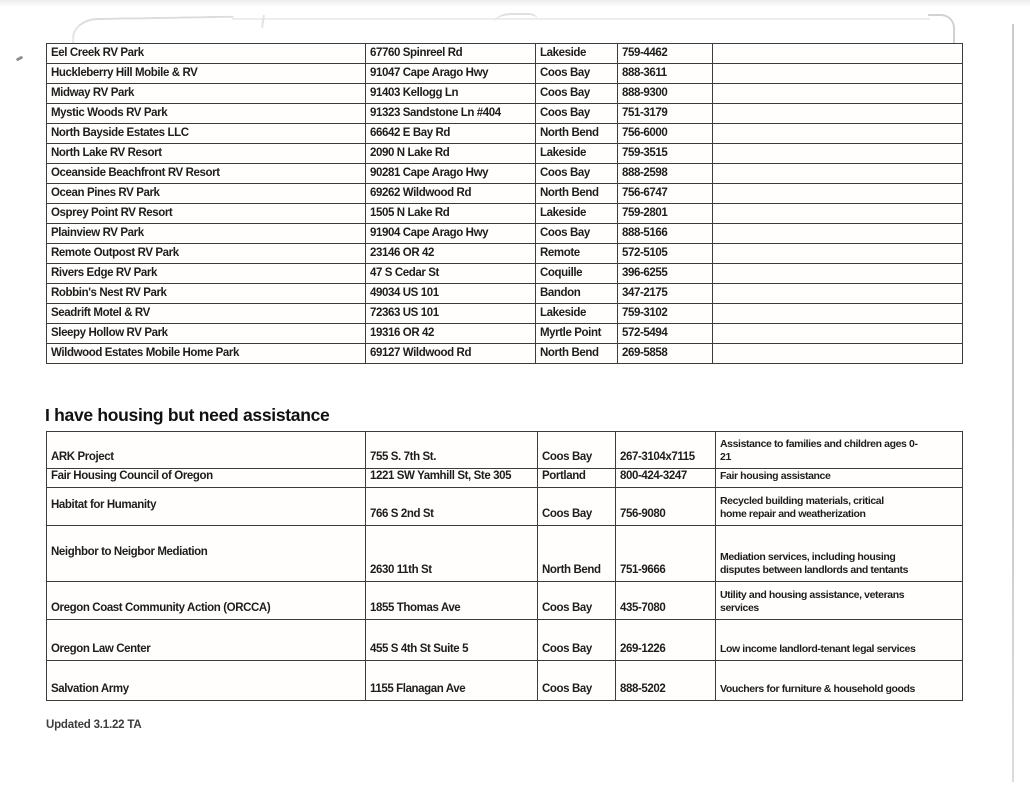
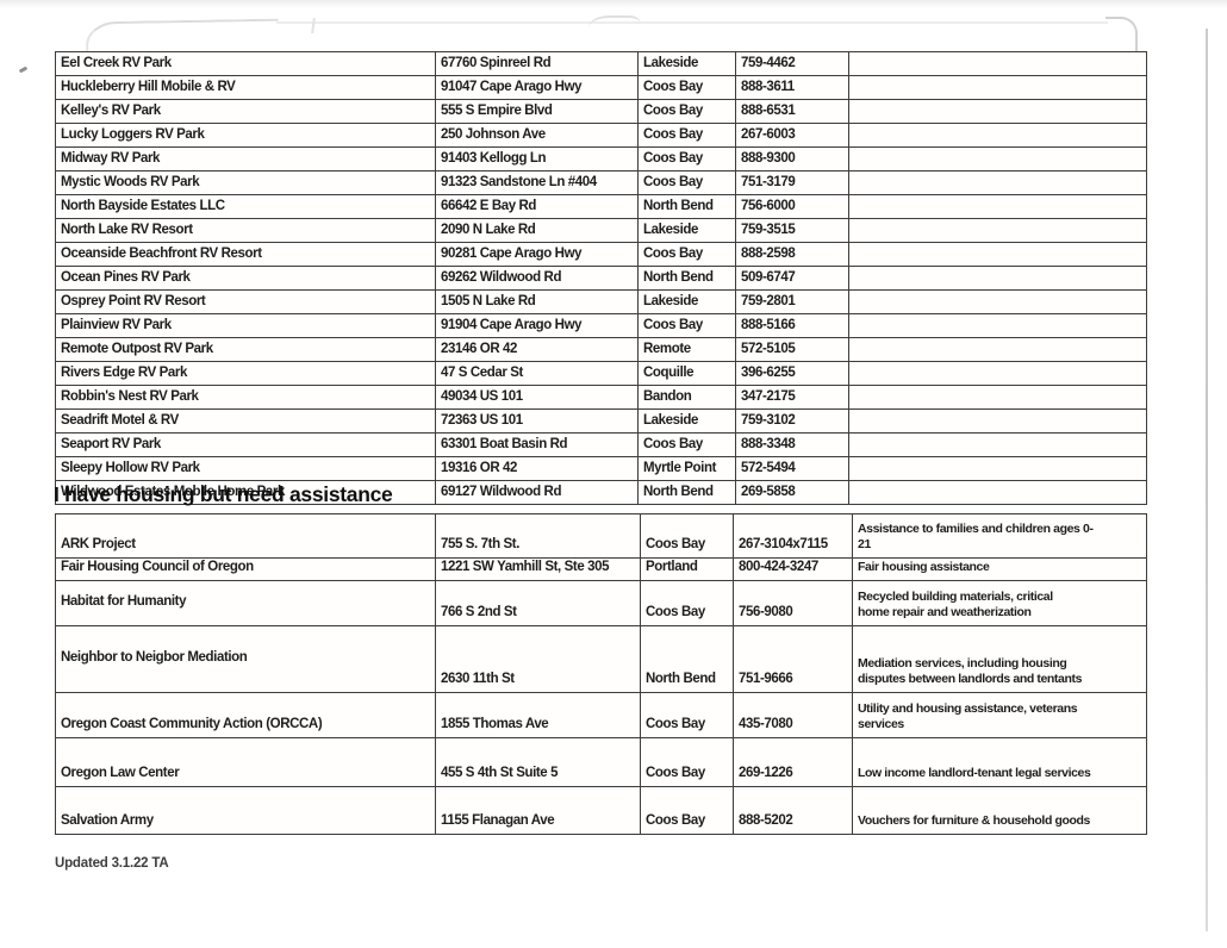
  Eel Creek RV Park	67760 Spinreel Rd	Lakeside	759-4462
  Huckleberry Hill Mobile & RV	91047 Cape Arago Hwy	Coos Bay	888-3611
+ Kelley's RV Park	555 S Empire Blvd	Coos Bay	888-6531
+ Lucky Loggers RV Park	250 Johnson Ave	Coos Bay	267-6003
  Midway RV Park	91403 Kellogg Ln	Coos Bay	888-9300
  Mystic Woods RV Park	91323 Sandstone Ln #404	Coos Bay	751-3179
  North Bayside Estates LLC	66642 E Bay Rd	North Bend	756-6000
  North Lake RV Resort	2090 N Lake Rd	Lakeside	759-3515
  Oceanside Beachfront RV Resort	90281 Cape Arago Hwy	Coos Bay	888-2598
- Ocean Pines RV Park	69262 Wildwood Rd	North Bend	756-6747
+ Ocean Pines RV Park	69262 Wildwood Rd	North Bend	509-6747
  Osprey Point RV Resort	1505 N Lake Rd	Lakeside	759-2801
  Plainview RV Park	91904 Cape Arago Hwy	Coos Bay	888-5166
  Remote Outpost RV Park	23146 OR 42	Remote	572-5105
  Rivers Edge RV Park	47 S Cedar St	Coquille	396-6255
  Robbin's Nest RV Park	49034 US 101	Bandon	347-2175
  Seadrift Motel & RV	72363 US 101	Lakeside	759-3102
+ Seaport RV Park	63301 Boat Basin Rd	Coos Bay	888-3348
  Sleepy Hollow RV Park	19316 OR 42	Myrtle Point	572-5494
  Wildwood Estates Mobile Home Park	69127 Wildwood Rd	North Bend	269-5858
  I have housing but need assistance
  ARK Project	755 S. 7th St.	Coos Bay	267-3104x7115	Assistance to families and children ages 0- 21
  Fair Housing Council of Oregon	1221 SW Yamhill St, Ste 305	Portland	800-424-3247	Fair housing assistance
  Habitat for Humanity	766 S 2nd St	Coos Bay	756-9080	Recycled building materials, critical home repair and weatherization
  Neighbor to Neigbor Mediation	2630 11th St	North Bend	751-9666	Mediation services, including housing disputes between landlords and tentants
  Oregon Coast Community Action (ORCCA)	1855 Thomas Ave	Coos Bay	435-7080	Utility and housing assistance, veterans services
  Oregon Law Center	455 S 4th St Suite 5	Coos Bay	269-1226	Low income landlord-tenant legal services
  Salvation Army	1155 Flanagan Ave	Coos Bay	888-5202	Vouchers for furniture & household goods
  Updated 3.1.22 TA
